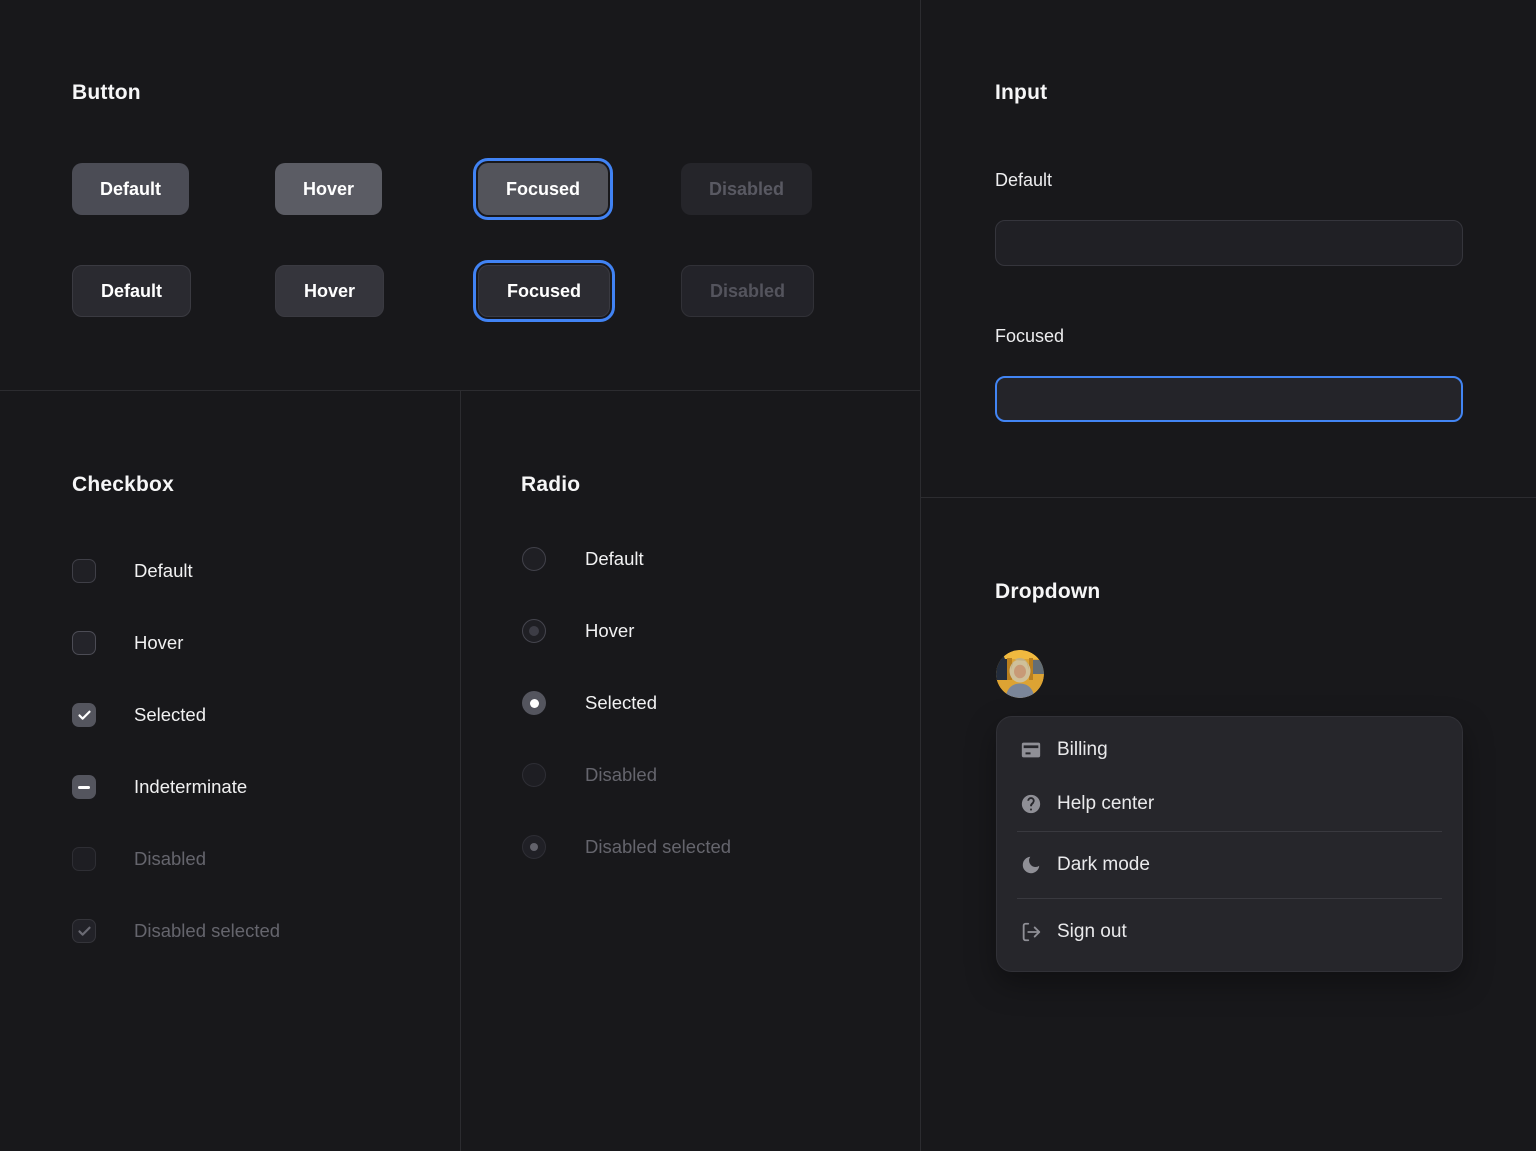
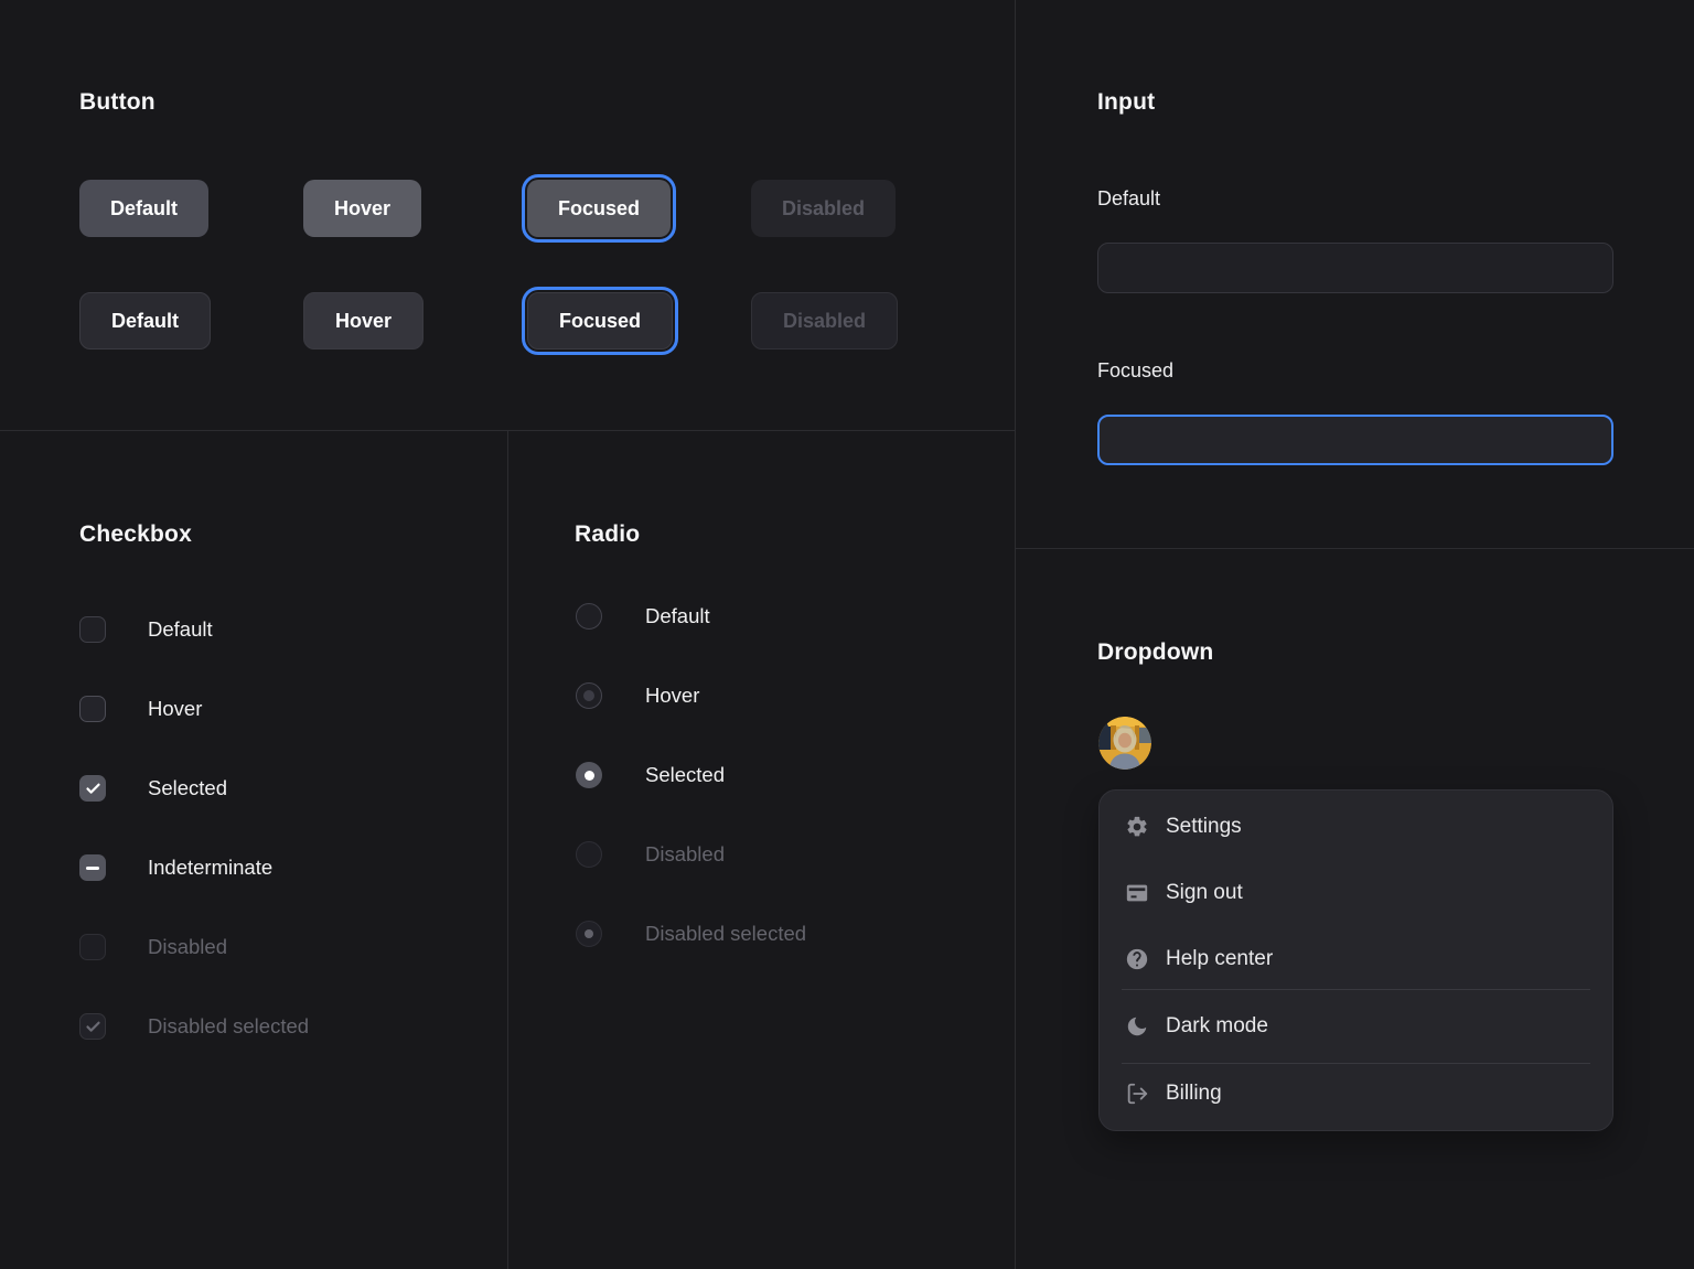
  Button
  Input
  Checkbox
  Radio
  Dropdown
  Default
  Hover
  Focused
  Disabled
  Default
  Hover
  Focused
  Disabled
  Default
  Focused
  Default
  Hover
  Selected
  Indeterminate
  Disabled
  Disabled selected
  Default
  Hover
  Selected
  Disabled
  Disabled selected
+ Settings
- Billing
+ Sign out
  Help center
  Dark mode
- Sign out
+ Billing
